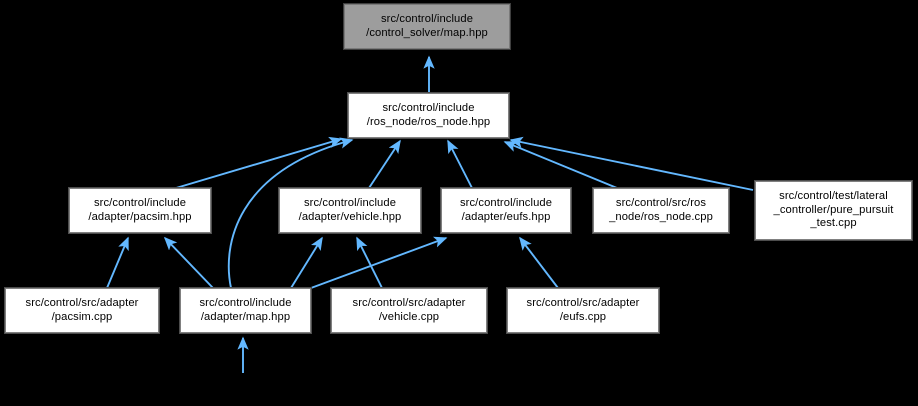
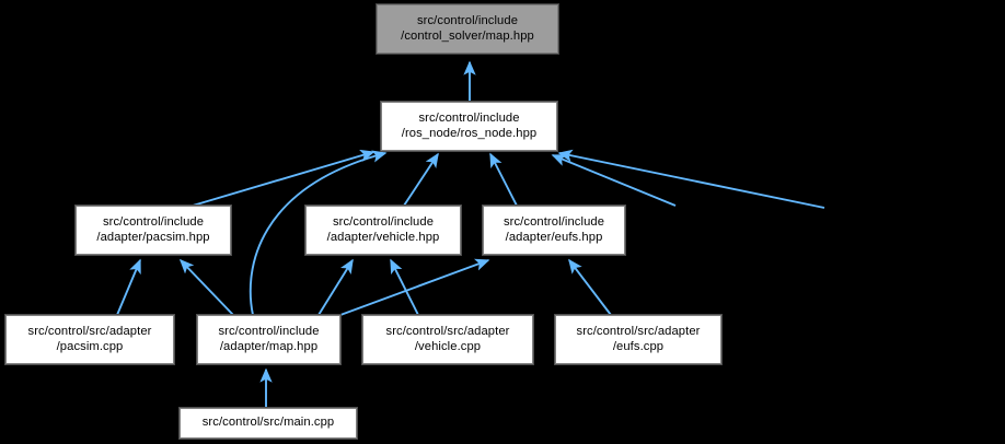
  src/control/include
  /control_solver/map.hpp
  src/control/include
  /ros_node/ros_node.hpp
  src/control/include
  /adapter/pacsim.hpp
  src/control/include
  /adapter/vehicle.hpp
  src/control/include
  /adapter/eufs.hpp
- src/control/src/ros
- _node/ros_node.cpp
- src/control/test/lateral
- _controller/pure_pursuit
- _test.cpp
  src/control/src/adapter
  /pacsim.cpp
  src/control/include
  /adapter/map.hpp
  src/control/src/adapter
  /vehicle.cpp
  src/control/src/adapter
  /eufs.cpp
+ src/control/src/main.cpp
